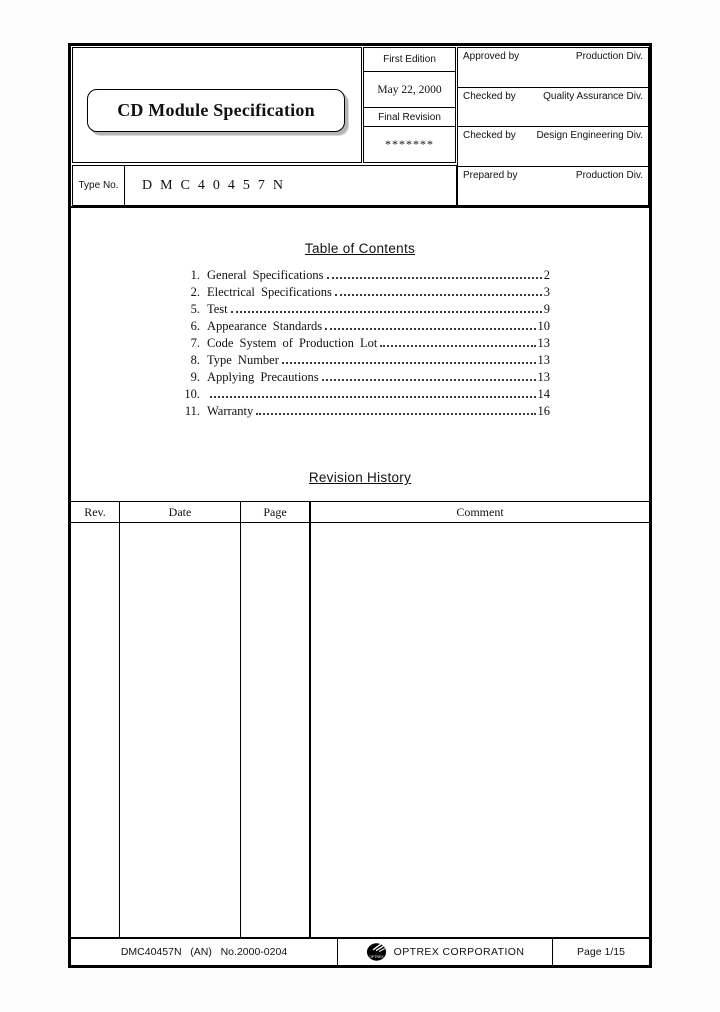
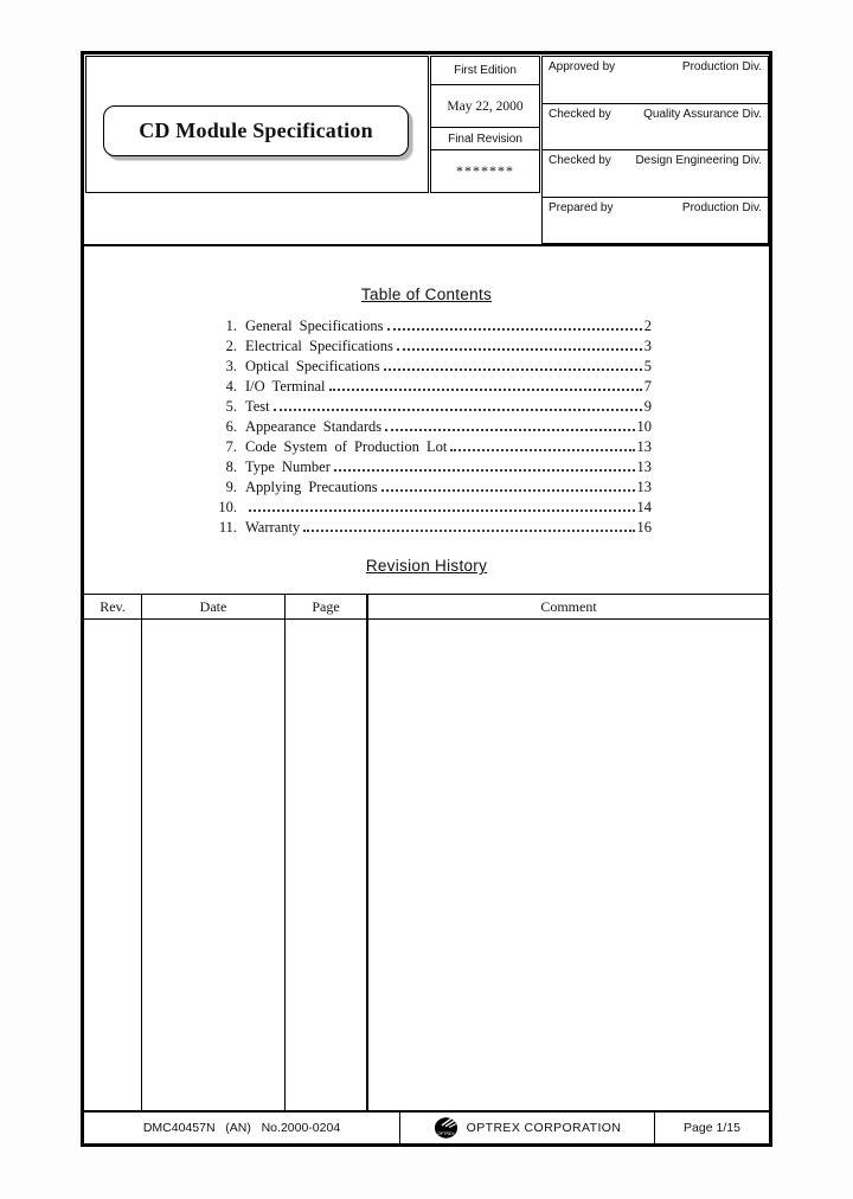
  CD Module Specification
  First Edition
  May 22, 2000
  Final Revision
  *******
  Approved by
  Production Div.
  Checked by
  Quality Assurance Div.
  Checked by
  Design Engineering Div.
  Prepared by
  Production Div.
- Type No.
- DMC40457N
  Table of Contents
  1.
  General Specifications
  2
  2.
  Electrical Specifications
  3
+ 3.
+ Optical Specifications
+ 5
+ 4.
+ I/O Terminal
+ 7
  5.
  Test
  9
  6.
  Appearance Standards
  10
  7.
  Code System of Production Lot
  13
  8.
  Type Number
  13
  9.
  Applying Precautions
  13
  10.
  14
  11.
  Warranty
  16
  Revision History
  Rev.
  Date
  Page
  Comment
  DMC40457N (AN) No.2000-0204
  OPTREX CORPORATION
  Page 1/15
